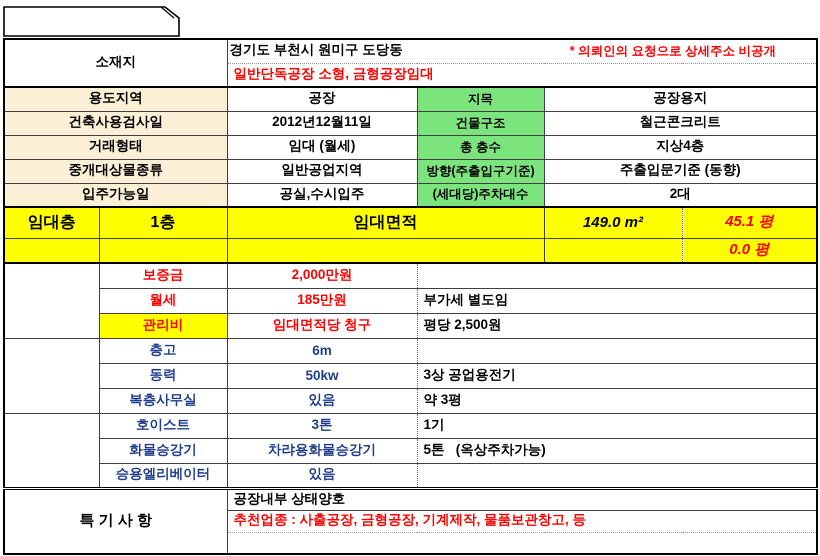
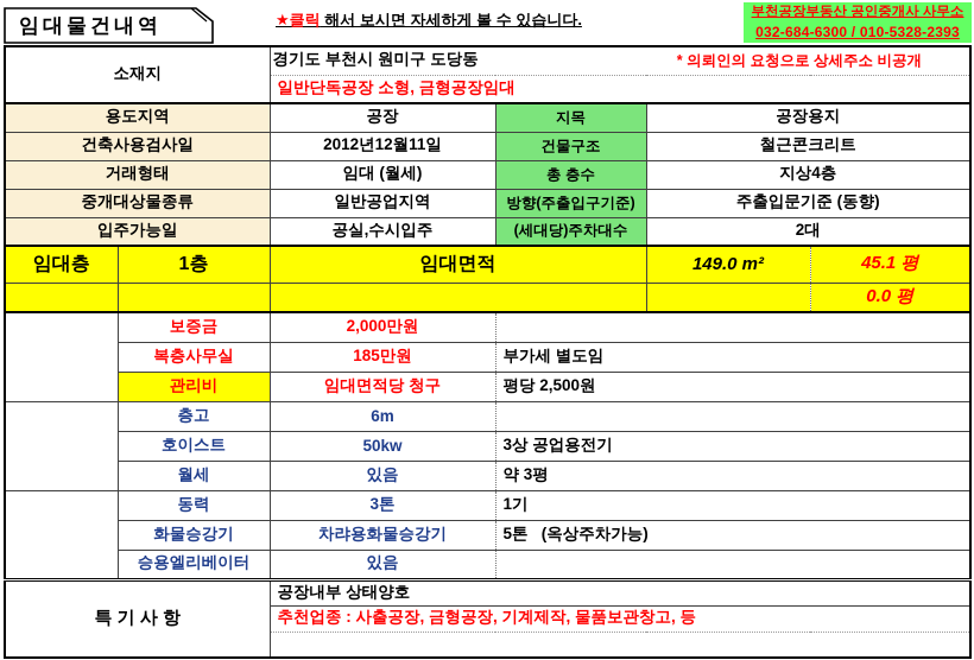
+ 임대물건내역
+ ★클릭 해서 보시면 자세하게 볼 수 있습니다.
+ 부천공장부동산 공인중개사 사무소
+ 032-684-6300 / 010-5328-2393
  소재지	경기도 부천시 원미구 도당동 * 의뢰인의 요청으로 상세주소 비공개
  일반단독공장 소형, 금형공장임대
  용도지역	공장	지목	공장용지
  건축사용검사일	2012년12월11일	건물구조	철근콘크리트
  거래형태	임대 (월세)	총 층수	지상4층
  중개대상물종류	일반공업지역	방향(주출입구기준)	주출입문기준 (동향)
  입주가능일	공실,수시입주	(세대당)주차대수	2대
  임대층	1층	임대면적	149.0 m²	45.1 평
  				0.0 평
  	보증금	2,000만원
- 월세	185만원	부가세 별도임
+ 복층사무실	185만원	부가세 별도임
  관리비	임대면적당 청구	평당 2,500원
  	층고	6m
- 동력	50kw	3상 공업용전기
+ 호이스트	50kw	3상 공업용전기
- 복층사무실	있음	약 3평
+ 월세	있음	약 3평
- 	호이스트	3톤	1기
+ 	동력	3톤	1기
  화물승강기	차랴용화물승강기	5톤 (옥상주차가능)
  승용엘리베이터	있음
  특 기 사 항	공장내부 상태양호
  추천업종 : 사출공장, 금형공장, 기계제작, 물품보관창고, 등
